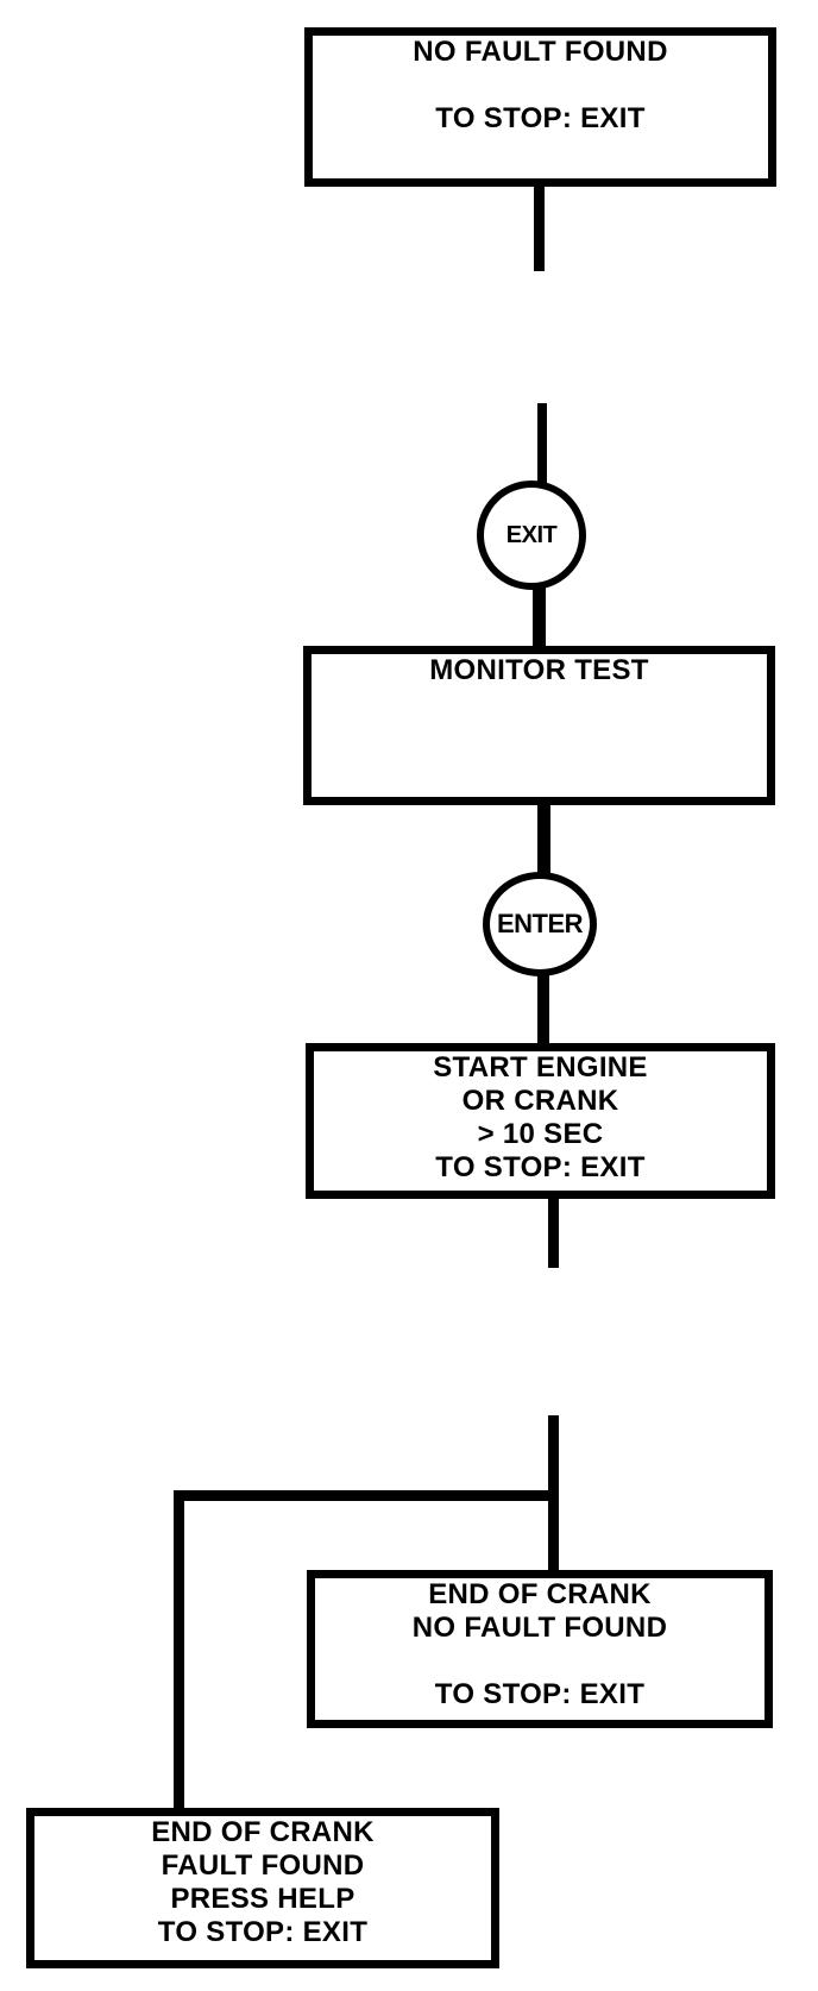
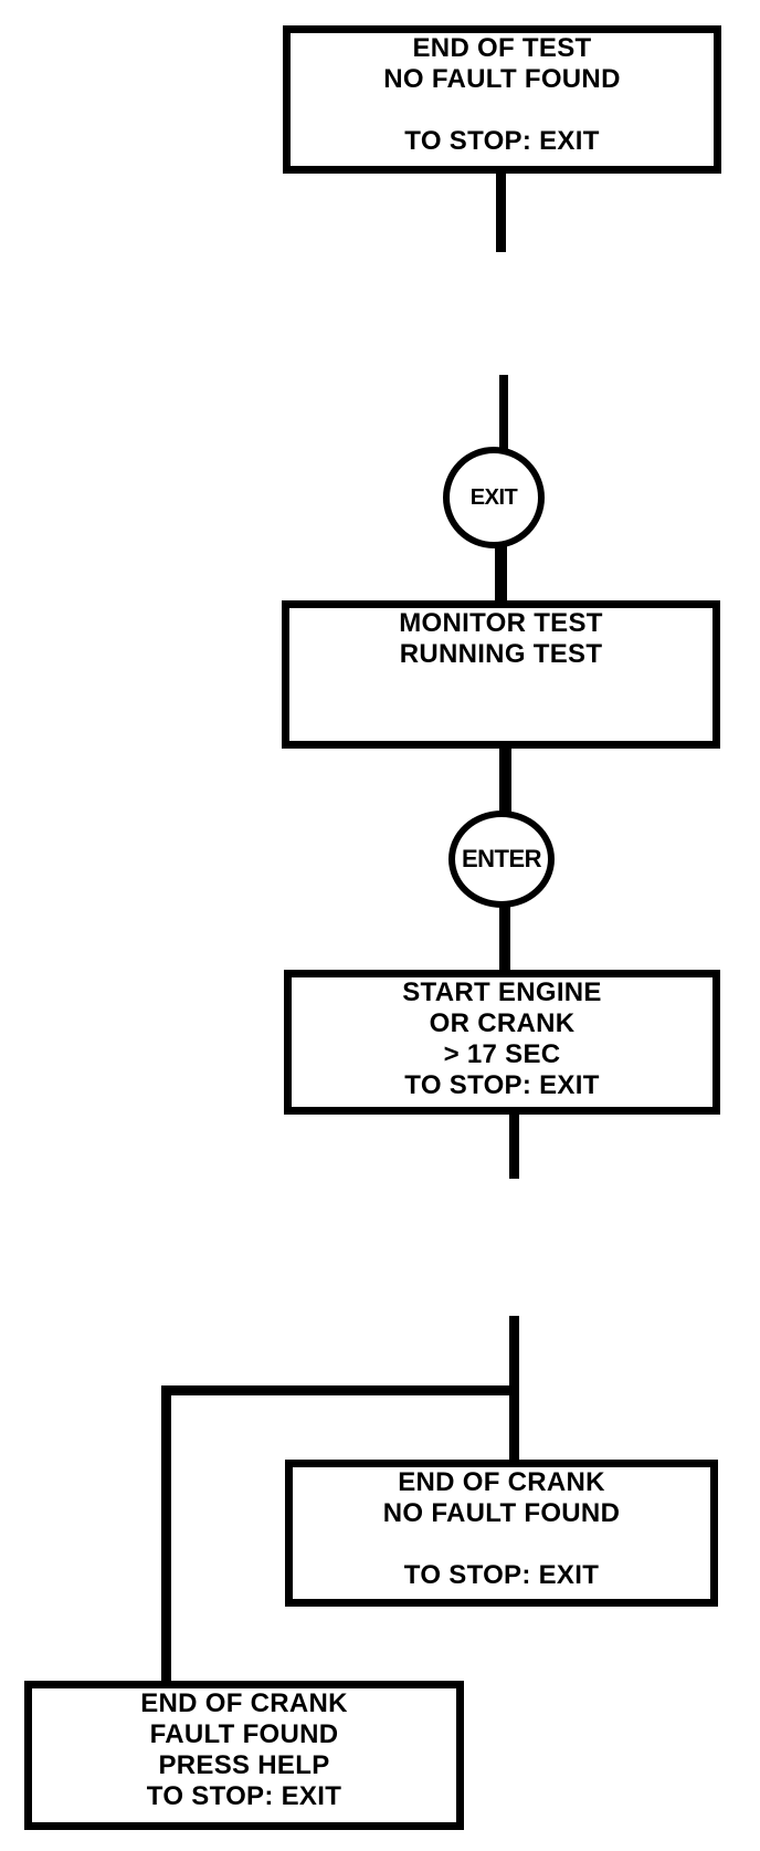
+ END OF TEST
  NO FAULT FOUND
  TO STOP: EXIT
  EXIT
  MONITOR TEST
+ RUNNING TEST
  ENTER
  START ENGINE
  OR CRANK
- > 10 SEC
+ > 17 SEC
  TO STOP: EXIT
  END OF CRANK
  NO FAULT FOUND
  TO STOP: EXIT
  END OF CRANK
  FAULT FOUND
  PRESS HELP
  TO STOP: EXIT
